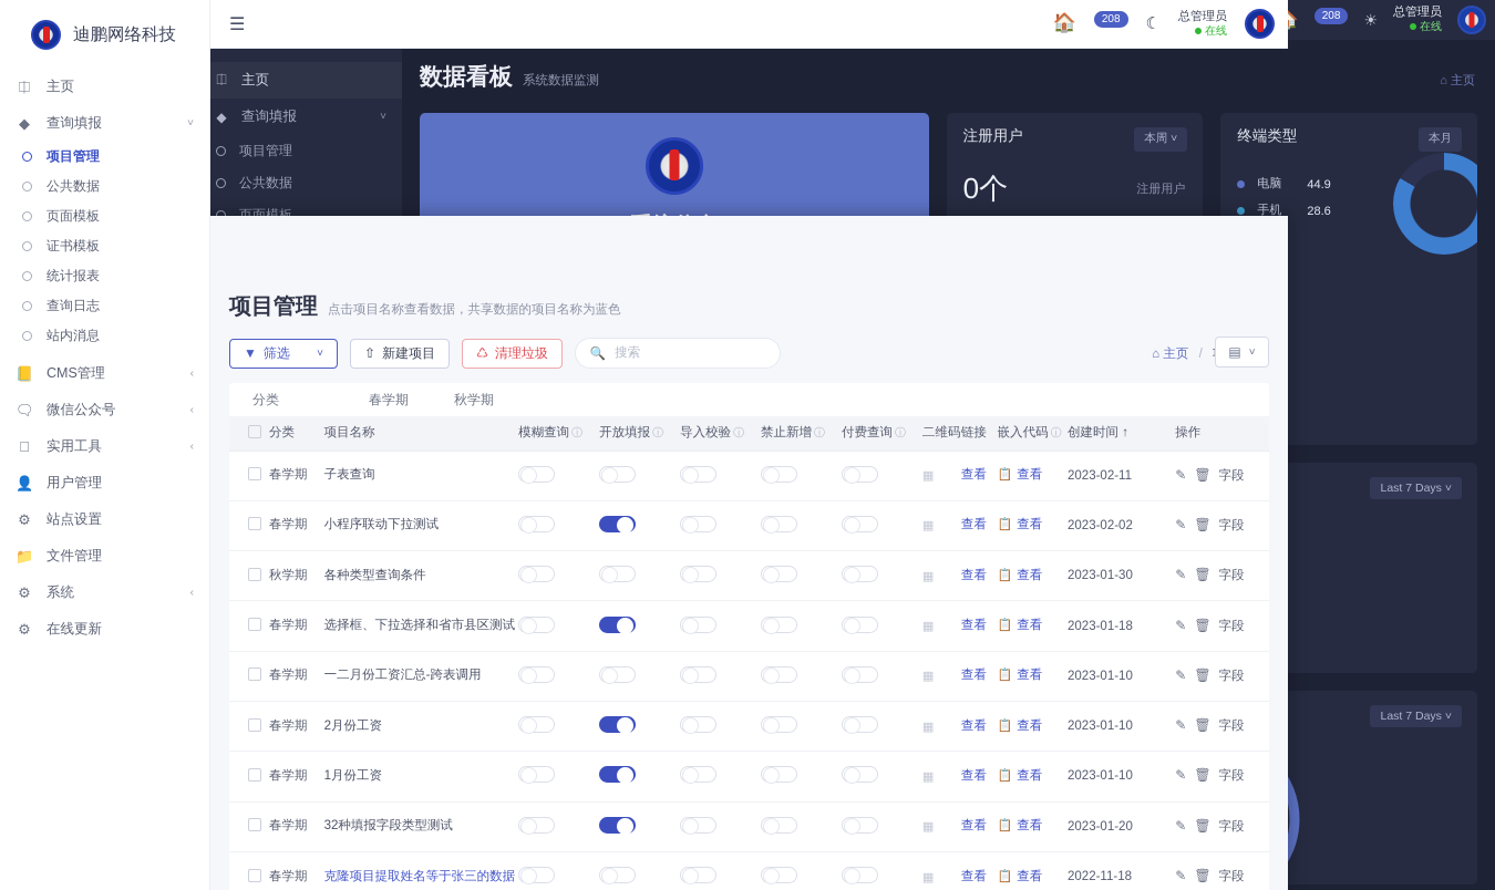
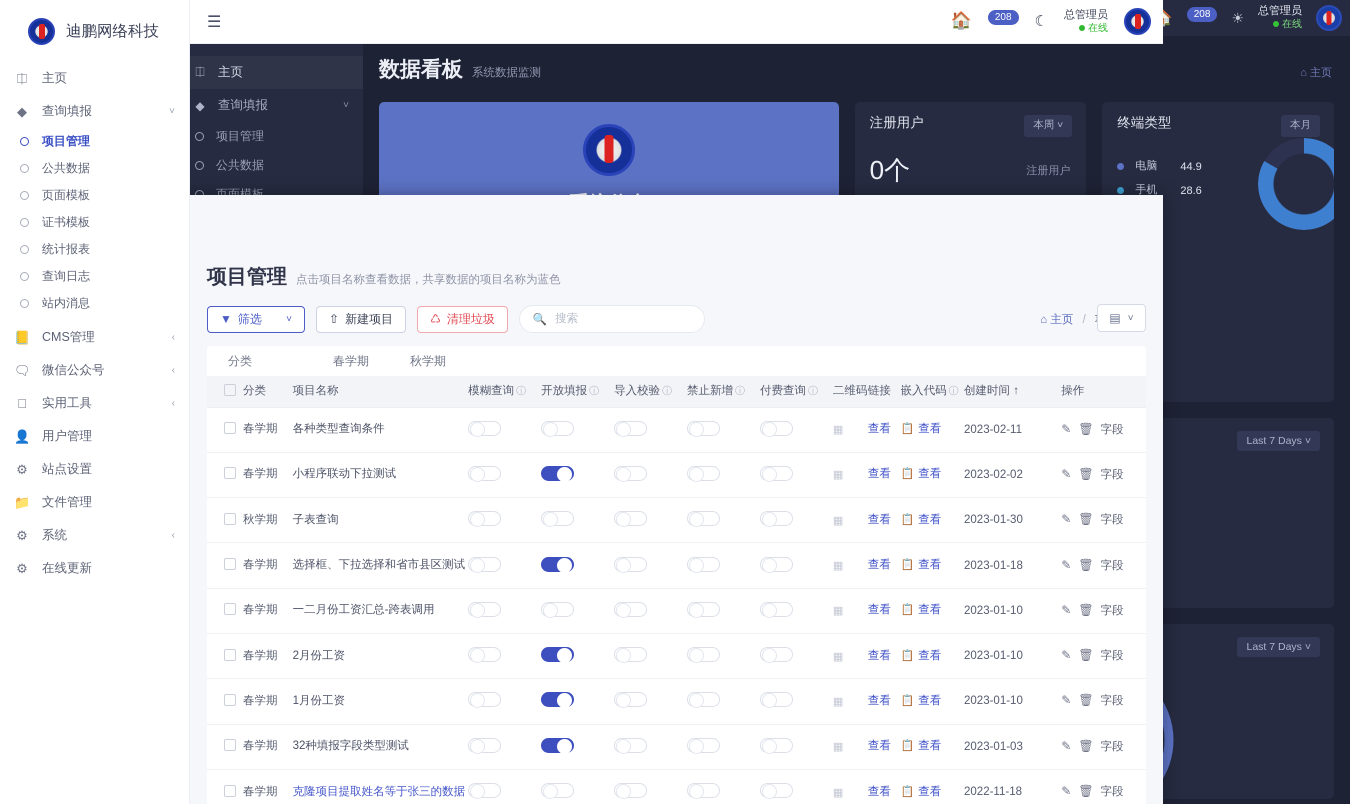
  208
  ☀
  总管理员
  在线
  ⎅
  主页
  ◆
  查询填报
  ˅
  项目管理
  公共数据
  页面模板
  数据看板
  系统数据监测
  ⌂ 主页
  注册用户
  本周 ˅
  0个
  注册用户
  终端类型
  本月
  电脑
  44.9
  手机
  28.6
  Last 7 Days ˅
  Last 7 Days ˅
  迪鹏网络科技
  ⎅
  主页
  ◆
  查询填报
  ˅
  项目管理
  公共数据
  页面模板
  证书模板
  统计报表
  查询日志
  站内消息
  📒
  CMS管理
  ‹
  🗨
  微信公众号
  ‹
  
  实用工具
  ‹
  👤
  用户管理
  ⚙
  站点设置
  📁
  文件管理
  ⚙
  系统
  ‹
  ⚙
  在线更新
  ☰
  🏠
  208
  ☾
  总管理员
  在线
  项目管理
  点击项目名称查看数据，共享数据的项目名称为蓝色
  ▼
  筛选
  ˅
  ⇧
  新建项目
  ♺
  清理垃圾
  🔍
  搜索
  ▤
  ˅
  分类
  春学期
  秋学期
  	分类	项目名称	模糊查询 ⓘ	开放填报 ⓘ	导入校验 ⓘ	禁止新增 ⓘ	付费查询 ⓘ	二维码	链接	嵌入代码 ⓘ	创建时间 ↑	操作
- 	春学期	子表查询						▦	查看	📋 查看	2023-02-11	✎ 🗑 字段
+ 	春学期	各种类型查询条件						▦	查看	📋 查看	2023-02-11	✎ 🗑 字段
  	春学期	小程序联动下拉测试						▦	查看	📋 查看	2023-02-02	✎ 🗑 字段
- 	秋学期	各种类型查询条件						▦	查看	📋 查看	2023-01-30	✎ 🗑 字段
+ 	秋学期	子表查询						▦	查看	📋 查看	2023-01-30	✎ 🗑 字段
  	春学期	选择框、下拉选择和省市县区测试						▦	查看	📋 查看	2023-01-18	✎ 🗑 字段
  	春学期	一二月份工资汇总-跨表调用						▦	查看	📋 查看	2023-01-10	✎ 🗑 字段
  	春学期	2月份工资						▦	查看	📋 查看	2023-01-10	✎ 🗑 字段
  	春学期	1月份工资						▦	查看	📋 查看	2023-01-10	✎ 🗑 字段
- 	春学期	32种填报字段类型测试						▦	查看	📋 查看	2023-01-20	✎ 🗑 字段
+ 	春学期	32种填报字段类型测试						▦	查看	📋 查看	2023-01-03	✎ 🗑 字段
  	春学期	克隆项目提取姓名等于张三的数据						▦	查看	📋 查看	2022-11-18	✎ 🗑 字段
